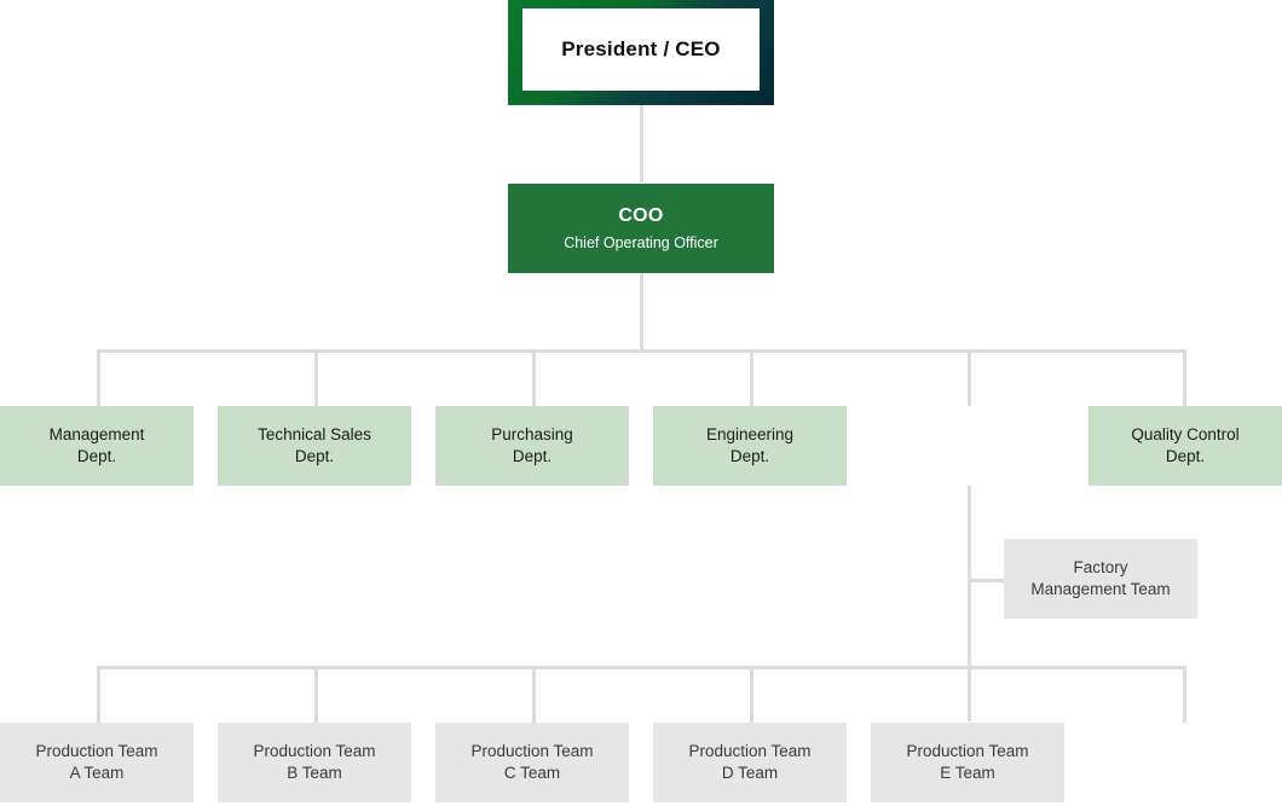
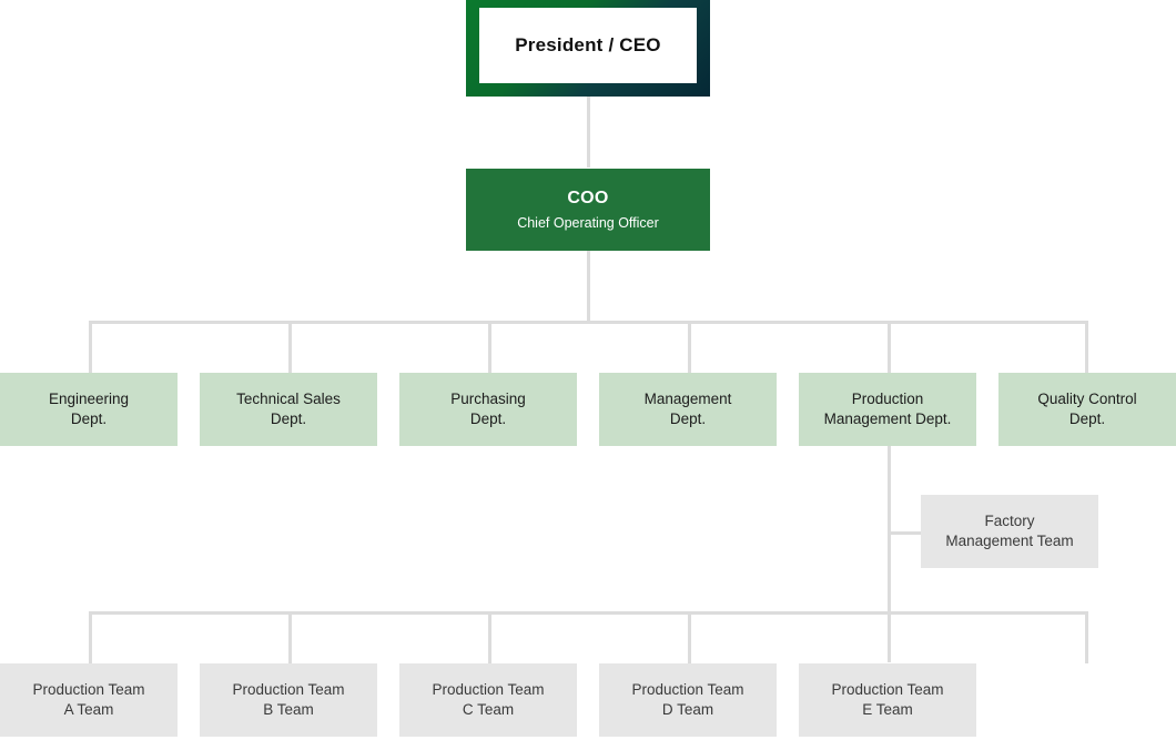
  President / CEO
  COO
  Chief Operating Officer
- Management
+ Engineering
  Dept.
  Technical Sales
  Dept.
  Purchasing
  Dept.
- Engineering
+ Management
  Dept.
+ Production
+ Management Dept.
  Quality Control
  Dept.
  Factory
  Management Team
  Production Team
  A Team
  Production Team
  B Team
  Production Team
  C Team
  Production Team
  D Team
  Production Team
  E Team
